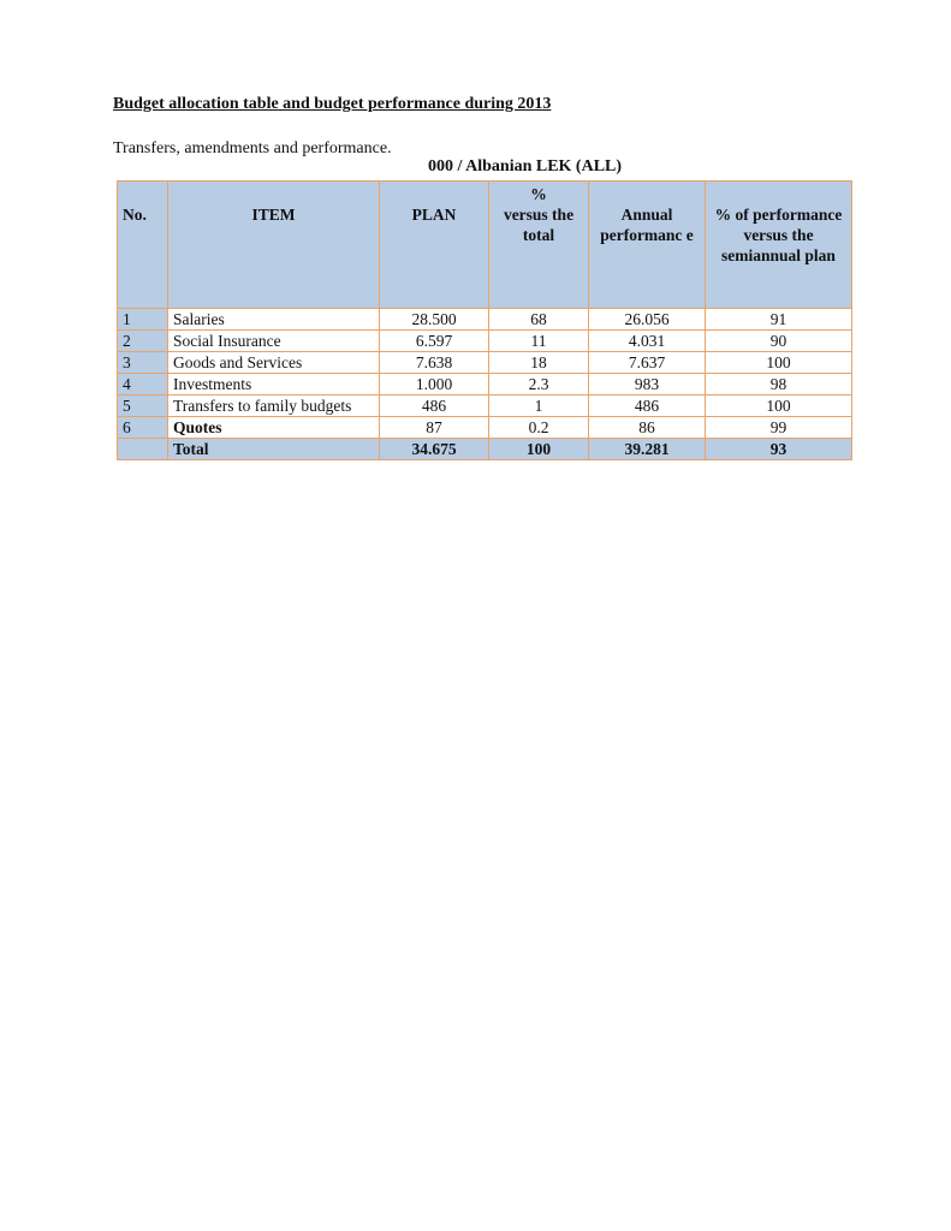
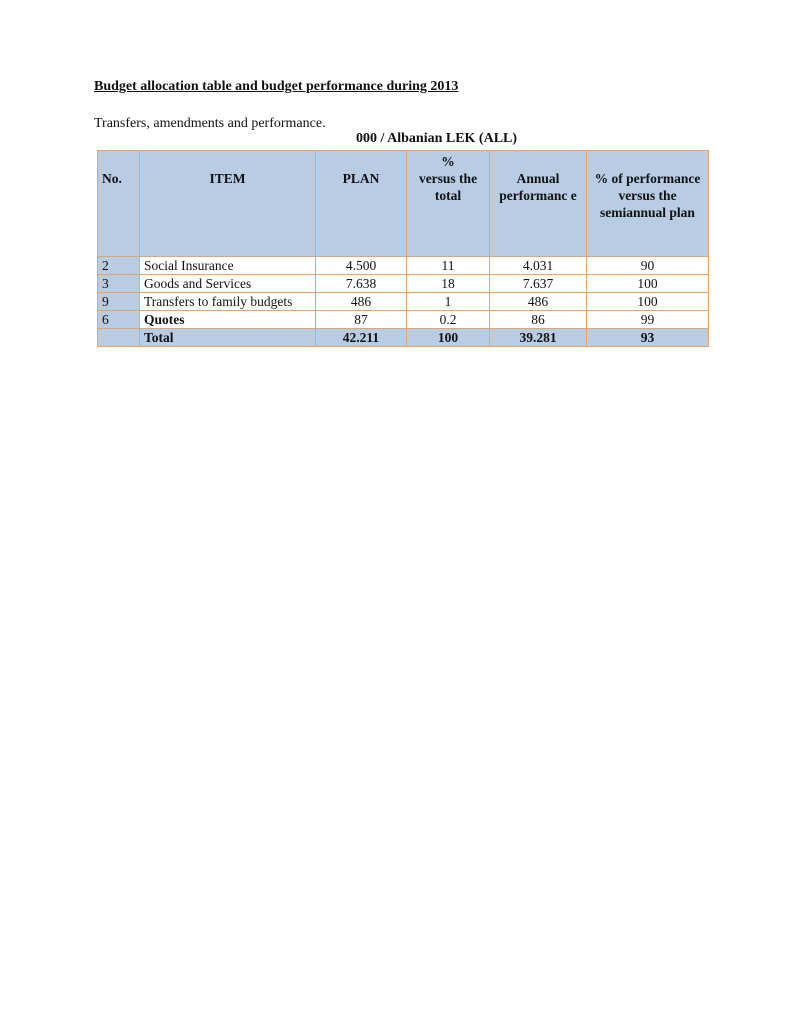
  Budget allocation table and budget performance during 2013
  Transfers, amendments and performance.
  000 / Albanian LEK (ALL)
  No.	ITEM	PLAN	% versus the total	Annual performanc e	% of performance versus the semiannual plan
- 1	Salaries	28.500	68	26.056	91
- 2	Social Insurance	6.597	11	4.031	90
+ 2	Social Insurance	4.500	11	4.031	90
  3	Goods and Services	7.638	18	7.637	100
- 4	Investments	1.000	2.3	983	98
- 5	Transfers to family budgets	486	1	486	100
+ 9	Transfers to family budgets	486	1	486	100
  6	Quotes	87	0.2	86	99
- 	Total	34.675	100	39.281	93
+ 	Total	42.211	100	39.281	93
